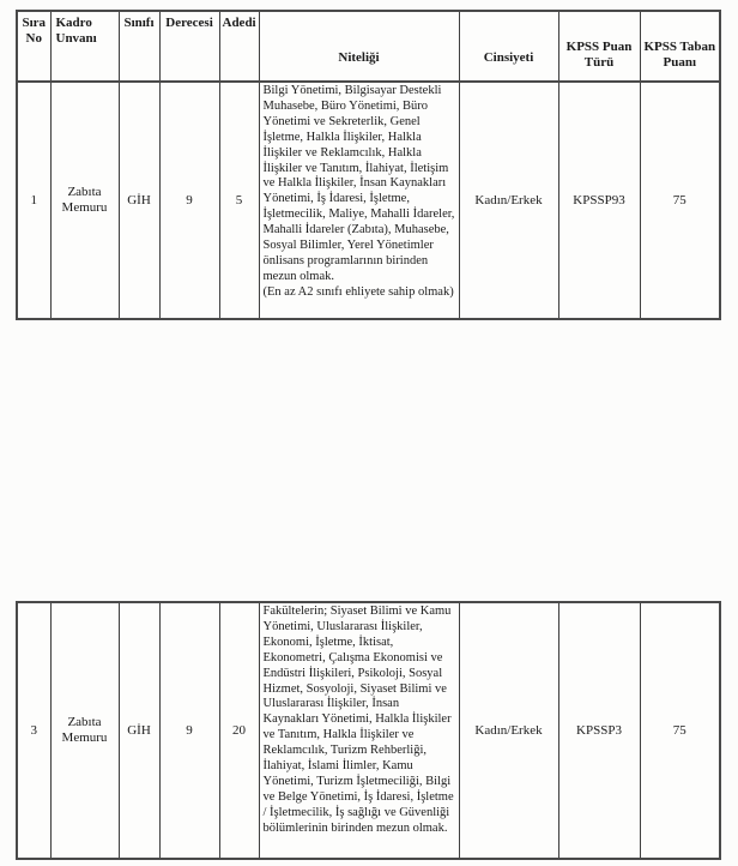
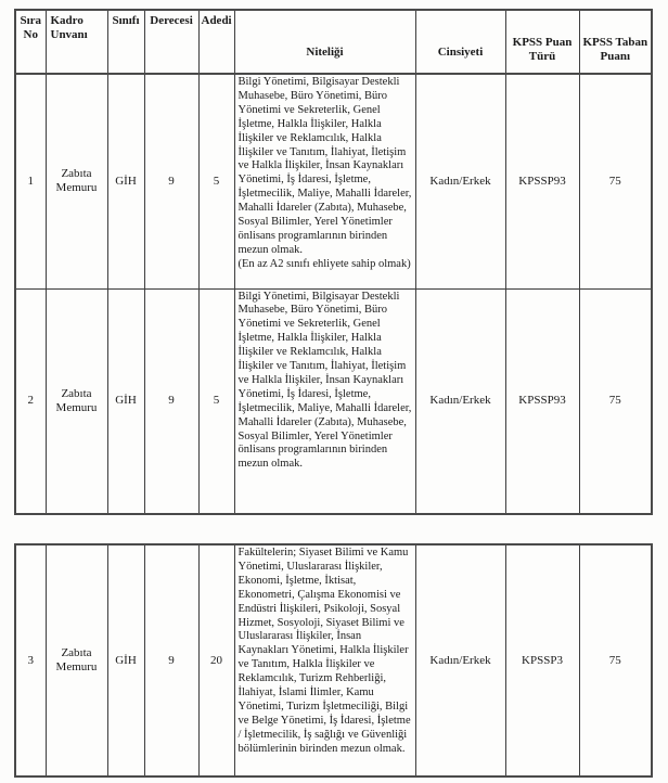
  Sıra No	Kadro Unvanı	Sınıfı	Derecesi	Adedi	Niteliği	Cinsiyeti	KPSS Puan Türü	KPSS Taban Puanı
  1	Zabıta Memuru	GİH	9	5	Bilgi Yönetimi, Bilgisayar Destekli Muhasebe, Büro Yönetimi, Büro Yönetimi ve Sekreterlik, Genel İşletme, Halkla İlişkiler, Halkla İlişkiler ve Reklamcılık, Halkla İlişkiler ve Tanıtım, İlahiyat, İletişim ve Halkla İlişkiler, İnsan Kaynakları Yönetimi, İş İdaresi, İşletme, İşletmecilik, Maliye, Mahalli İdareler, Mahalli İdareler (Zabıta), Muhasebe, Sosyal Bilimler, Yerel Yönetimler önlisans programlarının birinden mezun olmak. (En az A2 sınıfı ehliyete sahip olmak)	Kadın/Erkek	KPSSP93	75
+ 2	Zabıta Memuru	GİH	9	5	Bilgi Yönetimi, Bilgisayar Destekli Muhasebe, Büro Yönetimi, Büro Yönetimi ve Sekreterlik, Genel İşletme, Halkla İlişkiler, Halkla İlişkiler ve Reklamcılık, Halkla İlişkiler ve Tanıtım, İlahiyat, İletişim ve Halkla İlişkiler, İnsan Kaynakları Yönetimi, İş İdaresi, İşletme, İşletmecilik, Maliye, Mahalli İdareler, Mahalli İdareler (Zabıta), Muhasebe, Sosyal Bilimler, Yerel Yönetimler önlisans programlarının birinden mezun olmak.	Kadın/Erkek	KPSSP93	75
  3	Zabıta Memuru	GİH	9	20	Fakültelerin; Siyaset Bilimi ve Kamu Yönetimi, Uluslararası İlişkiler, Ekonomi, İşletme, İktisat, Ekonometri, Çalışma Ekonomisi ve Endüstri İlişkileri, Psikoloji, Sosyal Hizmet, Sosyoloji, Siyaset Bilimi ve Uluslararası İlişkiler, İnsan Kaynakları Yönetimi, Halkla İlişkiler ve Tanıtım, Halkla İlişkiler ve Reklamcılık, Turizm Rehberliği, İlahiyat, İslami İlimler, Kamu Yönetimi, Turizm İşletmeciliği, Bilgi ve Belge Yönetimi, İş İdaresi, İşletme / İşletmecilik, İş sağlığı ve Güvenliği bölümlerinin birinden mezun olmak.	Kadın/Erkek	KPSSP3	75
